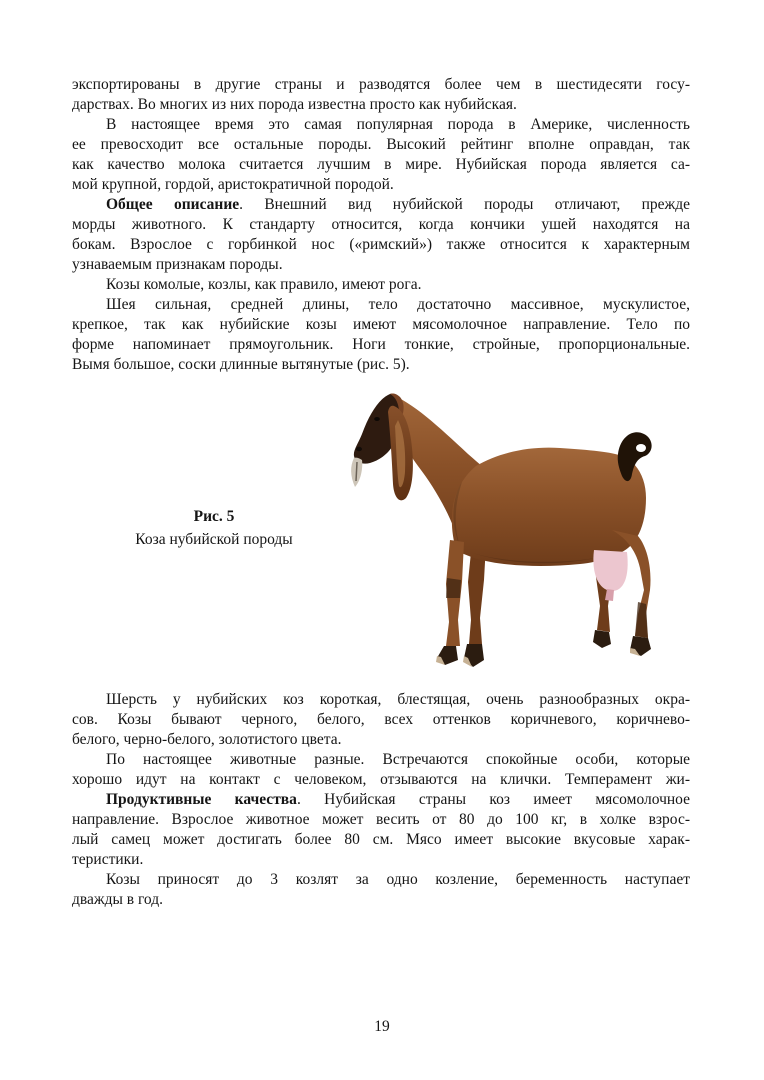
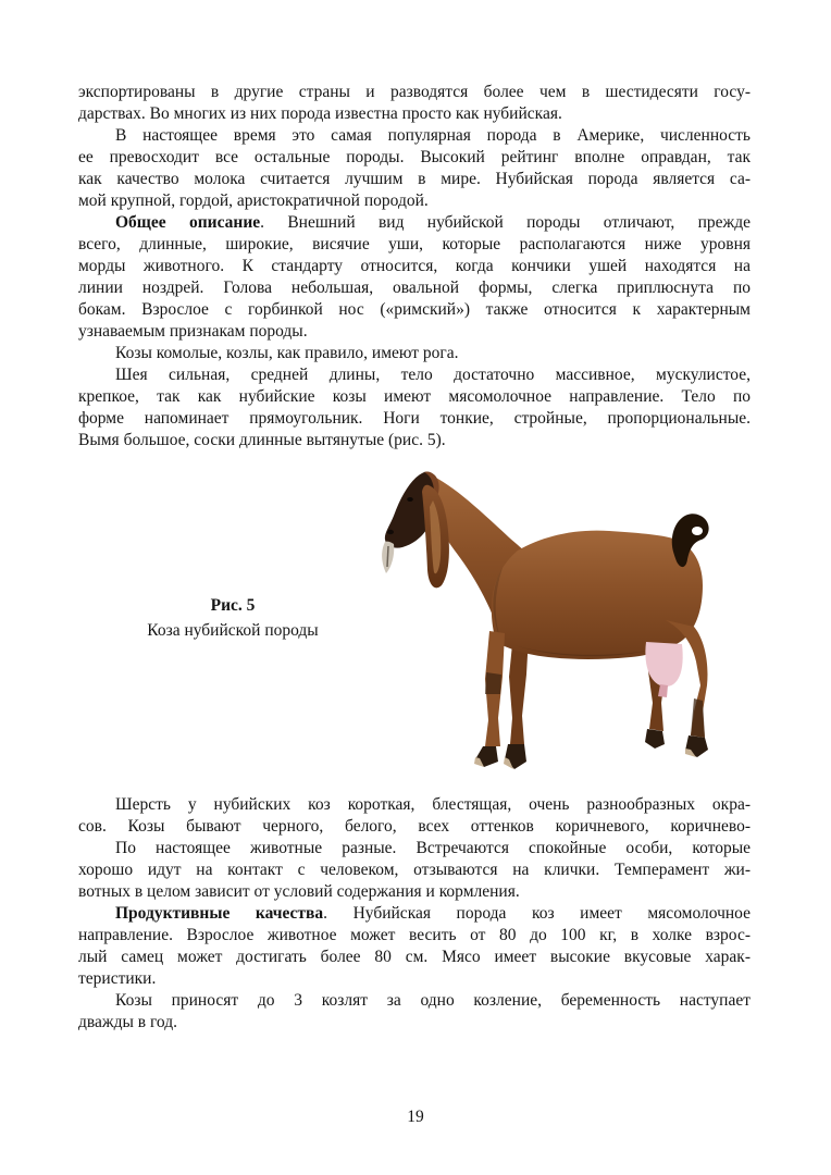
  экспортированы в другие страны и разводятся более чем в шестидесяти госу-
  дарствах. Во многих из них порода известна просто как нубийская.
  В настоящее время это самая популярная порода в Америке, численность
  ее превосходит все остальные породы. Высокий рейтинг вполне оправдан, так
  как качество молока считается лучшим в мире. Нубийская порода является са-
  мой крупной, гордой, аристократичной породой.
  Общее описание. Внешний вид нубийской породы отличают, прежде
+ всего, длинные, широкие, висячие уши, которые располагаются ниже уровня
  морды животного. К стандарту относится, когда кончики ушей находятся на
+ линии ноздрей. Голова небольшая, овальной формы, слегка приплюснута по
  бокам. Взрослое с горбинкой нос («римский») также относится к характерным
  узнаваемым признакам породы.
  Козы комолые, козлы, как правило, имеют рога.
  Шея сильная, средней длины, тело достаточно массивное, мускулистое,
  крепкое, так как нубийские козы имеют мясомолочное направление. Тело по
  форме напоминает прямоугольник. Ноги тонкие, стройные, пропорциональные.
  Вымя большое, соски длинные вытянутые (рис. 5).
  Рис. 5
  Коза нубийской породы
  Шерсть у нубийских коз короткая, блестящая, очень разнообразных окра-
  сов. Козы бывают черного, белого, всех оттенков коричневого, коричнево-
- белого, черно-белого, золотистого цвета.
  По настоящее животные разные. Встречаются спокойные особи, которые
  хорошо идут на контакт с человеком, отзываются на клички. Темперамент жи-
+ вотных в целом зависит от условий содержания и кормления.
- Продуктивные качества. Нубийская страны коз имеет мясомолочное
+ Продуктивные качества. Нубийская порода коз имеет мясомолочное
  направление. Взрослое животное может весить от 80 до 100 кг, в холке взрос-
  лый самец может достигать более 80 см. Мясо имеет высокие вкусовые харак-
  теристики.
  Козы приносят до 3 козлят за одно козление, беременность наступает
  дважды в год.
  19
